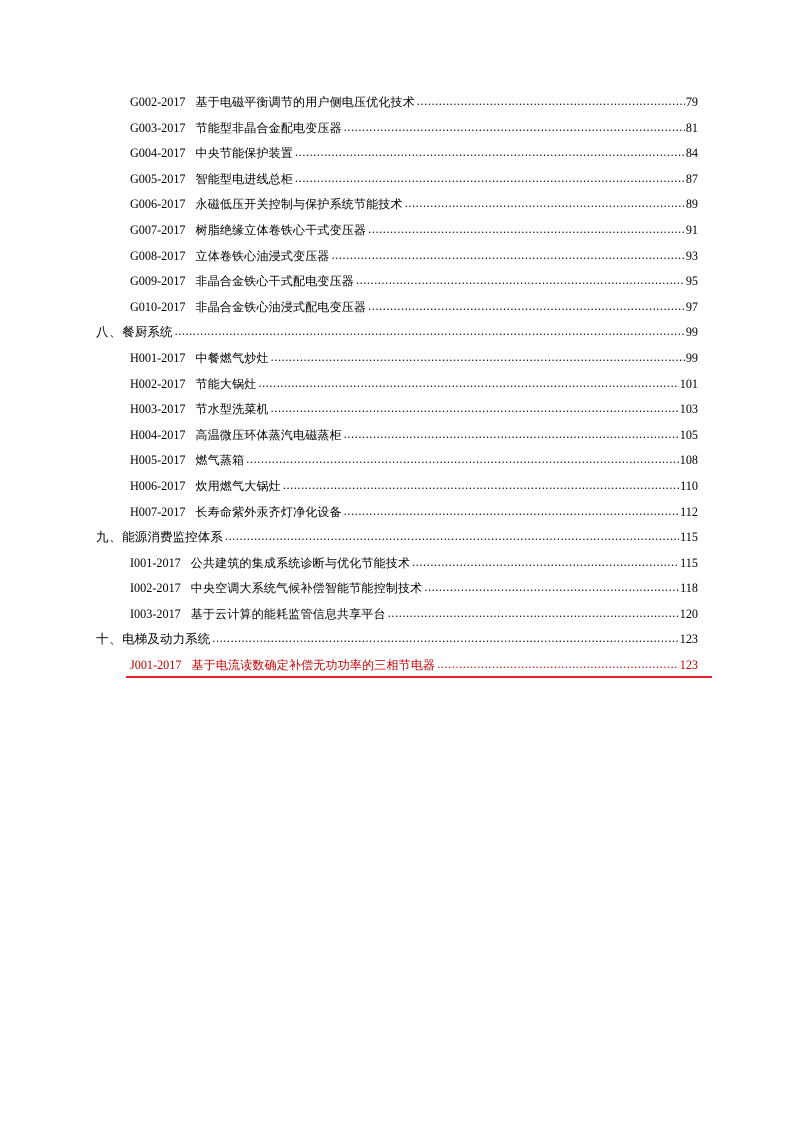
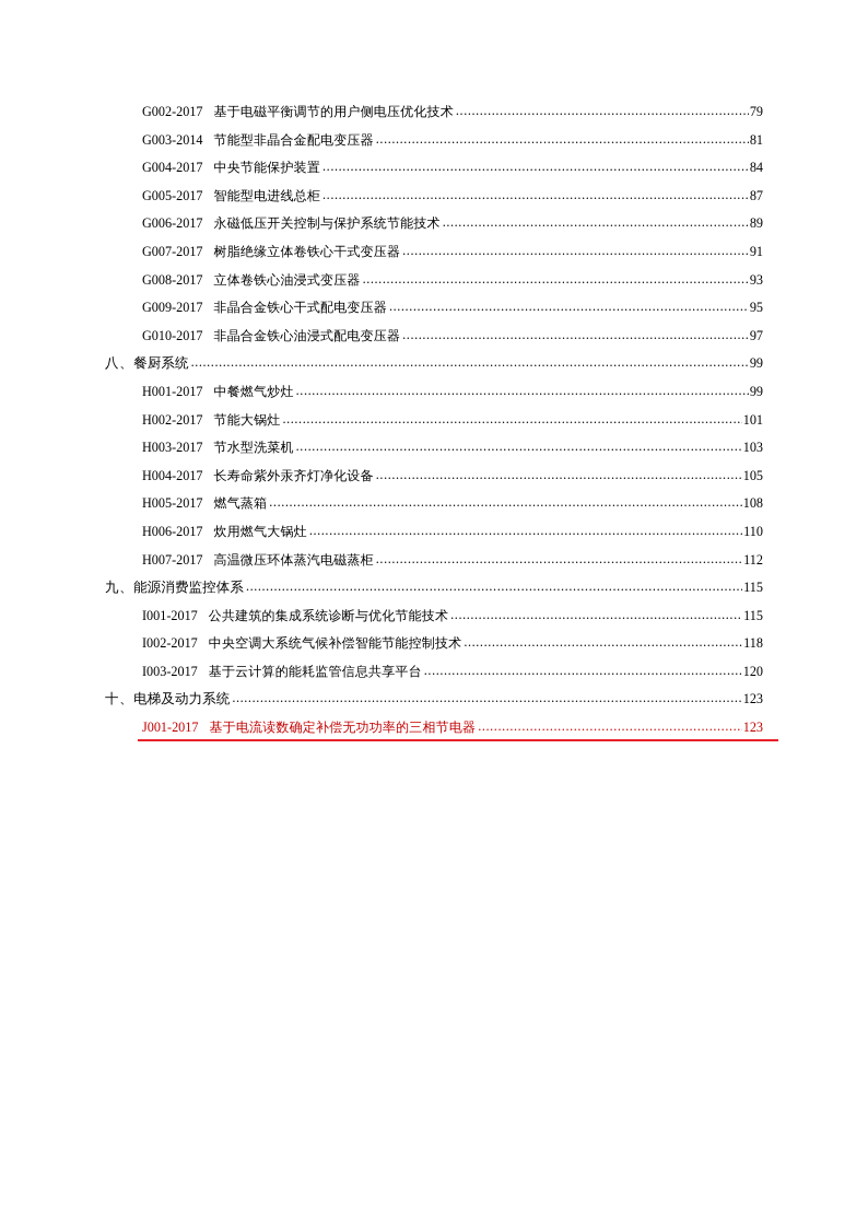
  G002-2017
  基于电磁平衡调节的用户侧电压优化技术
  79
- G003-2017
+ G003-2014
  节能型非晶合金配电变压器
  81
  G004-2017
  中央节能保护装置
  84
  G005-2017
  智能型电进线总柜
  87
  G006-2017
  永磁低压开关控制与保护系统节能技术
  89
  G007-2017
  树脂绝缘立体卷铁心干式变压器
  91
  G008-2017
  立体卷铁心油浸式变压器
  93
  G009-2017
  非晶合金铁心干式配电变压器
  95
  G010-2017
  非晶合金铁心油浸式配电变压器
  97
  八、
  餐厨系统
  99
  H001-2017
  中餐燃气炒灶
  99
  H002-2017
  节能大锅灶
  101
  H003-2017
  节水型洗菜机
  103
  H004-2017
- 高温微压环体蒸汽电磁蒸柜
+ 长寿命紫外汞齐灯净化设备
  105
  H005-2017
  燃气蒸箱
  108
  H006-2017
  炊用燃气大锅灶
  110
  H007-2017
- 长寿命紫外汞齐灯净化设备
+ 高温微压环体蒸汽电磁蒸柜
  112
  九、
  能源消费监控体系
  115
  I001-2017
  公共建筑的集成系统诊断与优化节能技术
  115
  I002-2017
  中央空调大系统气候补偿智能节能控制技术
  118
  I003-2017
  基于云计算的能耗监管信息共享平台
  120
  十、
  电梯及动力系统
  123
  J001-2017
  基于电流读数确定补偿无功功率的三相节电器
  123
